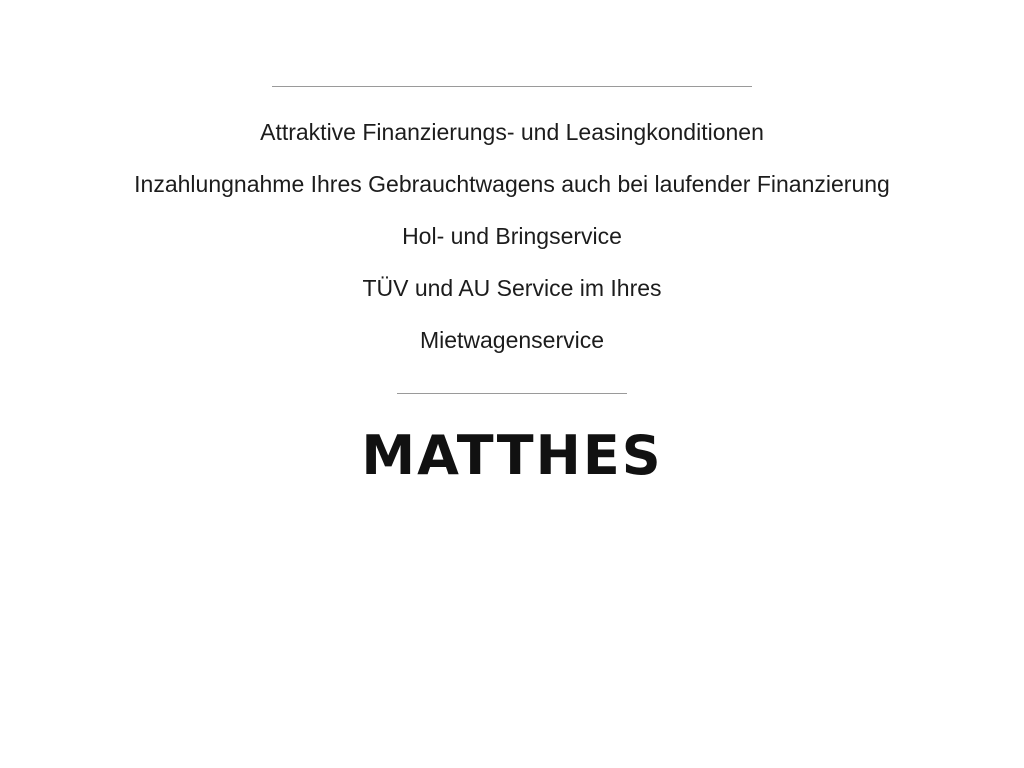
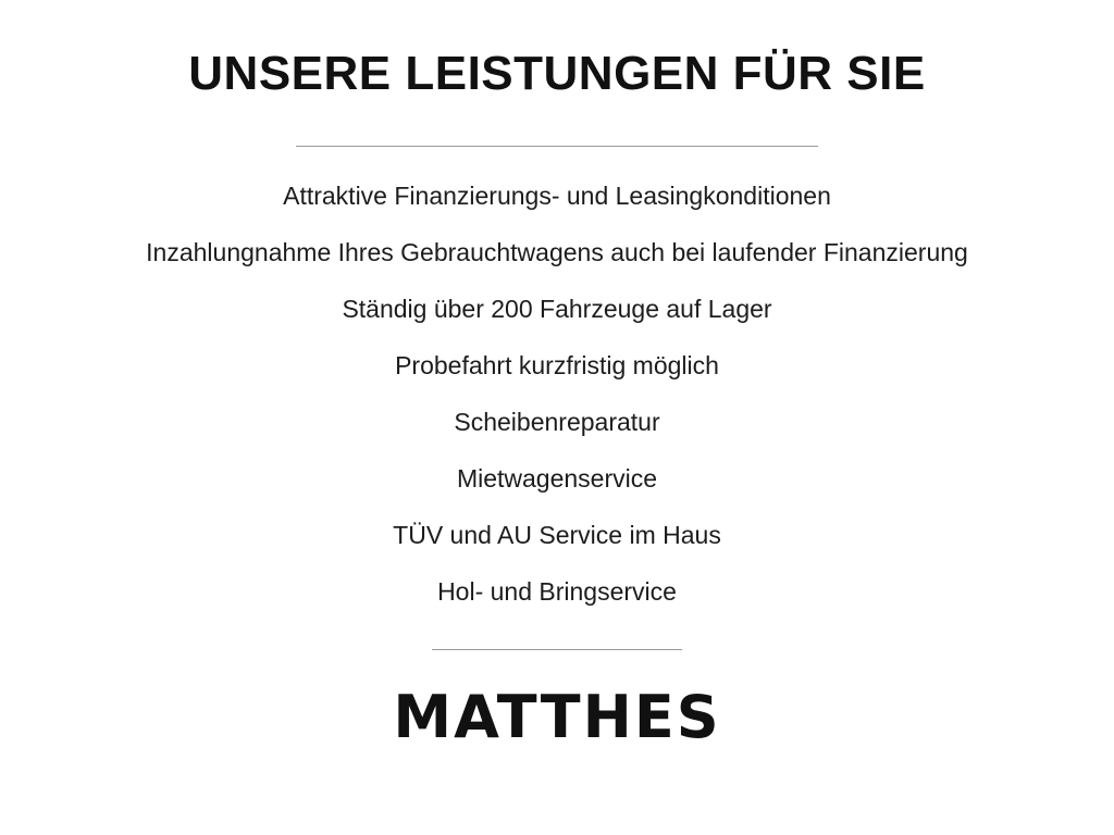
+ UNSERE LEISTUNGEN FÜR SIE
  Attraktive Finanzierungs- und Leasingkonditionen
  Inzahlungnahme Ihres Gebrauchtwagens auch bei laufender Finanzierung
+ Ständig über 200 Fahrzeuge auf Lager
+ Probefahrt kurzfristig möglich
+ Scheibenreparatur
- Hol- und Bringservice
+ Mietwagenservice
- TÜV und AU Service im Ihres
+ TÜV und AU Service im Haus
- Mietwagenservice
+ Hol- und Bringservice
  MATTHES
